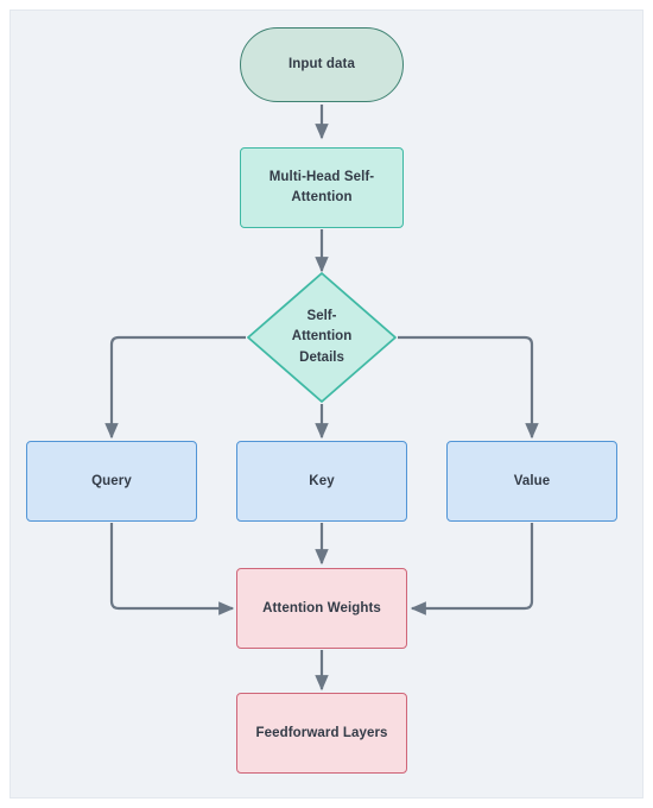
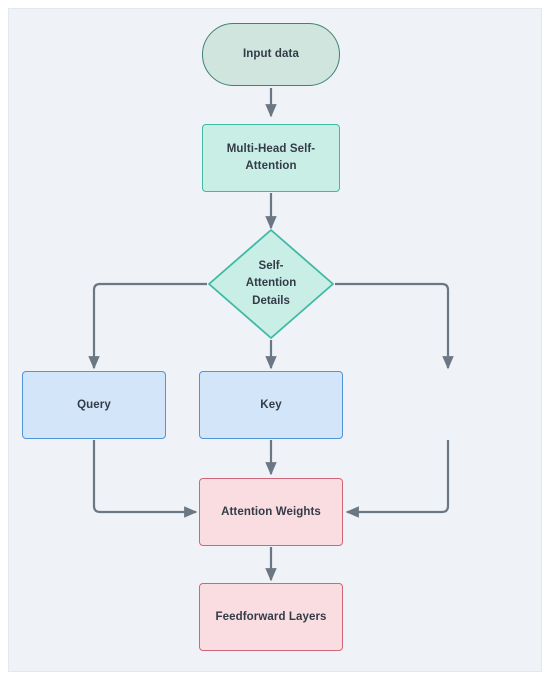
  Input data
  Multi-Head Self-
  Attention
  Self-
  Attention
  Details
  Query
  Key
- Value
  Attention Weights
  Feedforward Layers
